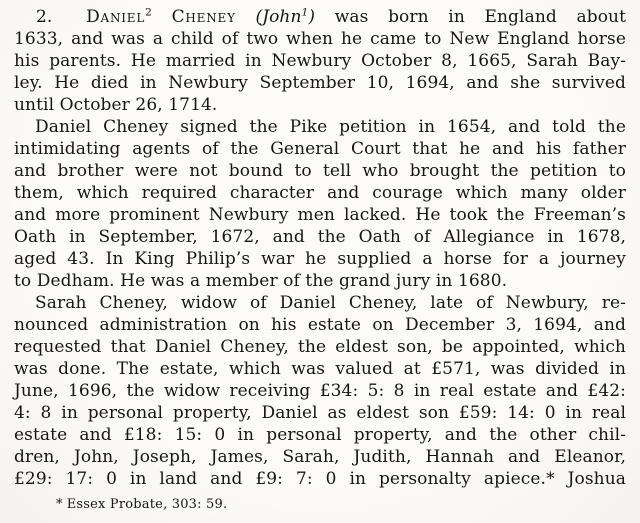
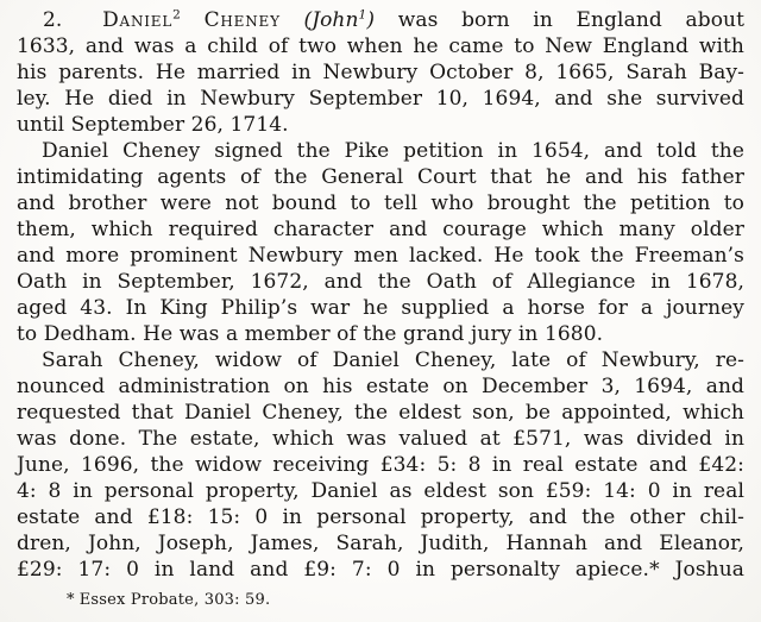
  2. Daniel2 Cheney (John1) was born in England about
- 1633, and was a child of two when he came to New England horse
+ 1633, and was a child of two when he came to New England with
  his parents. He married in Newbury October 8, 1665, Sarah Bay-
  ley. He died in Newbury September 10, 1694, and she survived
- until October 26, 1714.
+ until September 26, 1714.
  Daniel Cheney signed the Pike petition in 1654, and told the
  intimidating agents of the General Court that he and his father
  and brother were not bound to tell who brought the petition to
  them, which required character and courage which many older
  and more prominent Newbury men lacked. He took the Freeman’s
  Oath in September, 1672, and the Oath of Allegiance in 1678,
  aged 43. In King Philip’s war he supplied a horse for a journey
  to Dedham. He was a member of the grand jury in 1680.
  Sarah Cheney, widow of Daniel Cheney, late of Newbury, re-
  nounced administration on his estate on December 3, 1694, and
  requested that Daniel Cheney, the eldest son, be appointed, which
  was done. The estate, which was valued at £571, was divided in
  June, 1696, the widow receiving £34: 5: 8 in real estate and £42:
  4: 8 in personal property, Daniel as eldest son £59: 14: 0 in real
  estate and £18: 15: 0 in personal property, and the other chil-
  dren, John, Joseph, James, Sarah, Judith, Hannah and Eleanor,
  £29: 17: 0 in land and £9: 7: 0 in personalty apiece.* Joshua
  * Essex Probate, 303: 59.
